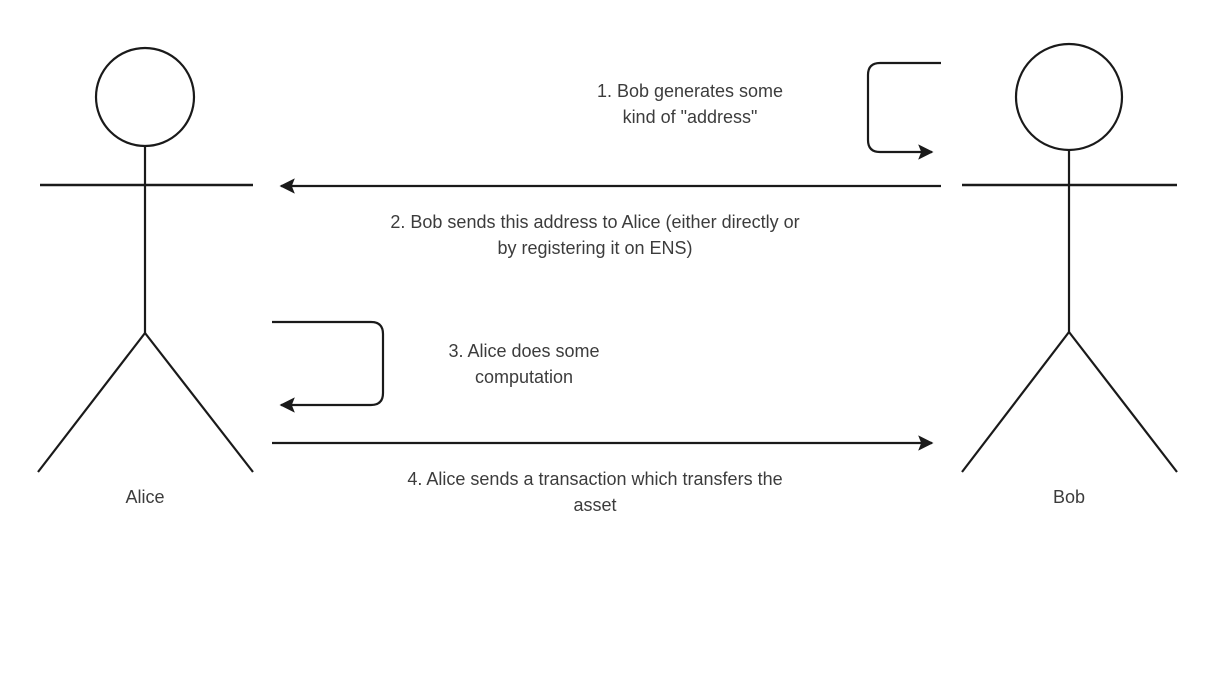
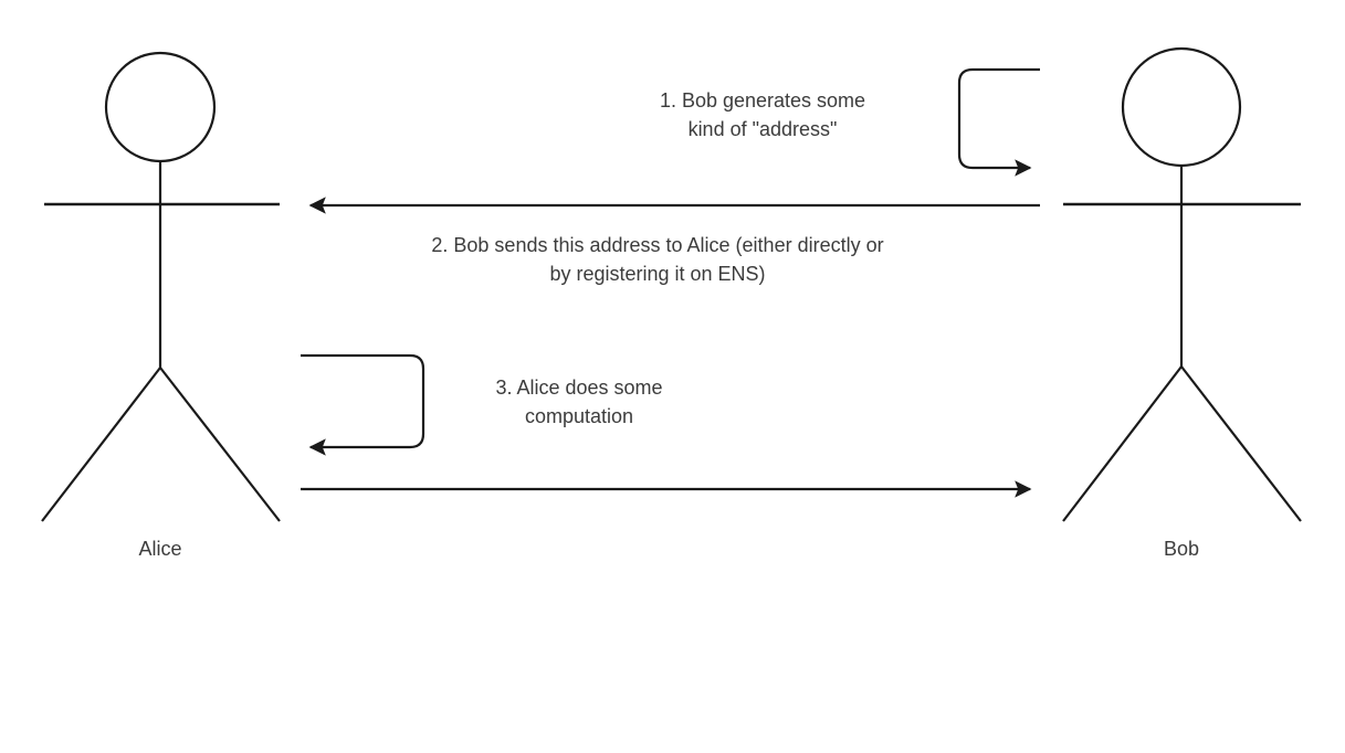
  1. Bob generates some
  kind of "address"
  2. Bob sends this address to Alice (either directly or
  by registering it on ENS)
  3. Alice does some
  computation
- 4. Alice sends a transaction which transfers the
- asset
  Alice
  Bob
